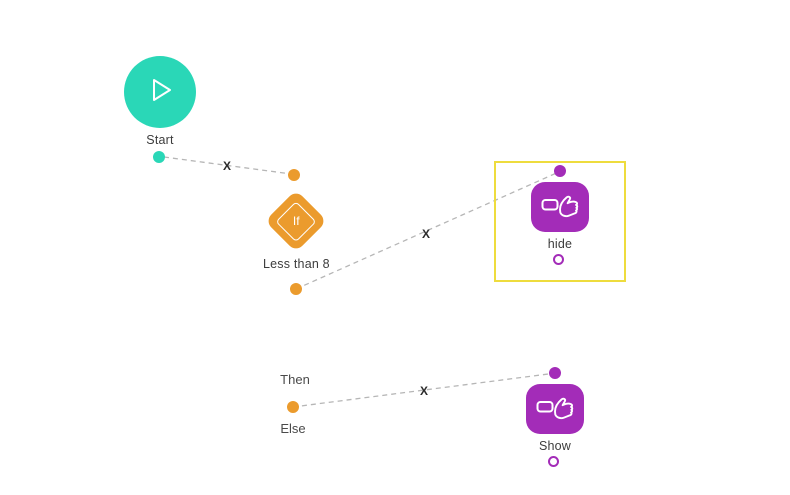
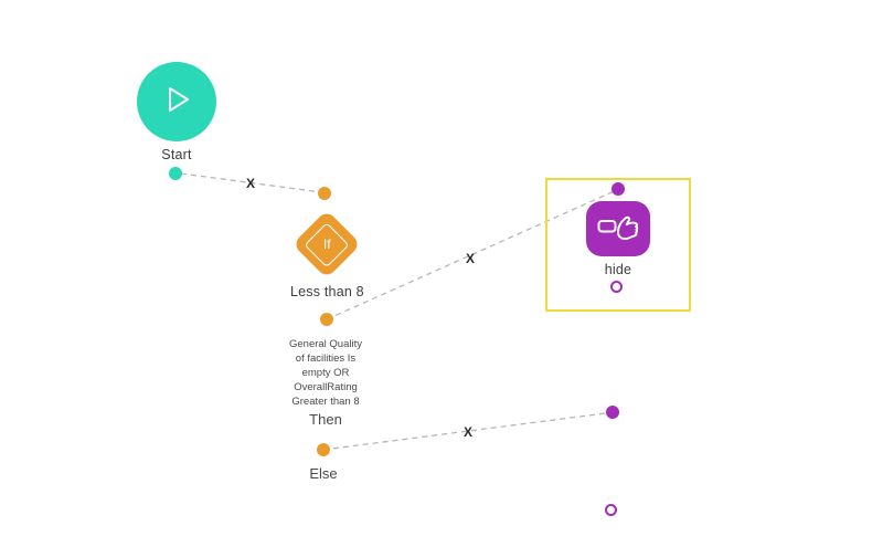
  X
  X
  X
  Start
  Less than 8
+ General Quality
+ of facilities Is
+ empty OR
+ OverallRating
+ Greater than 8
  Then
  Else
  hide
- Show
